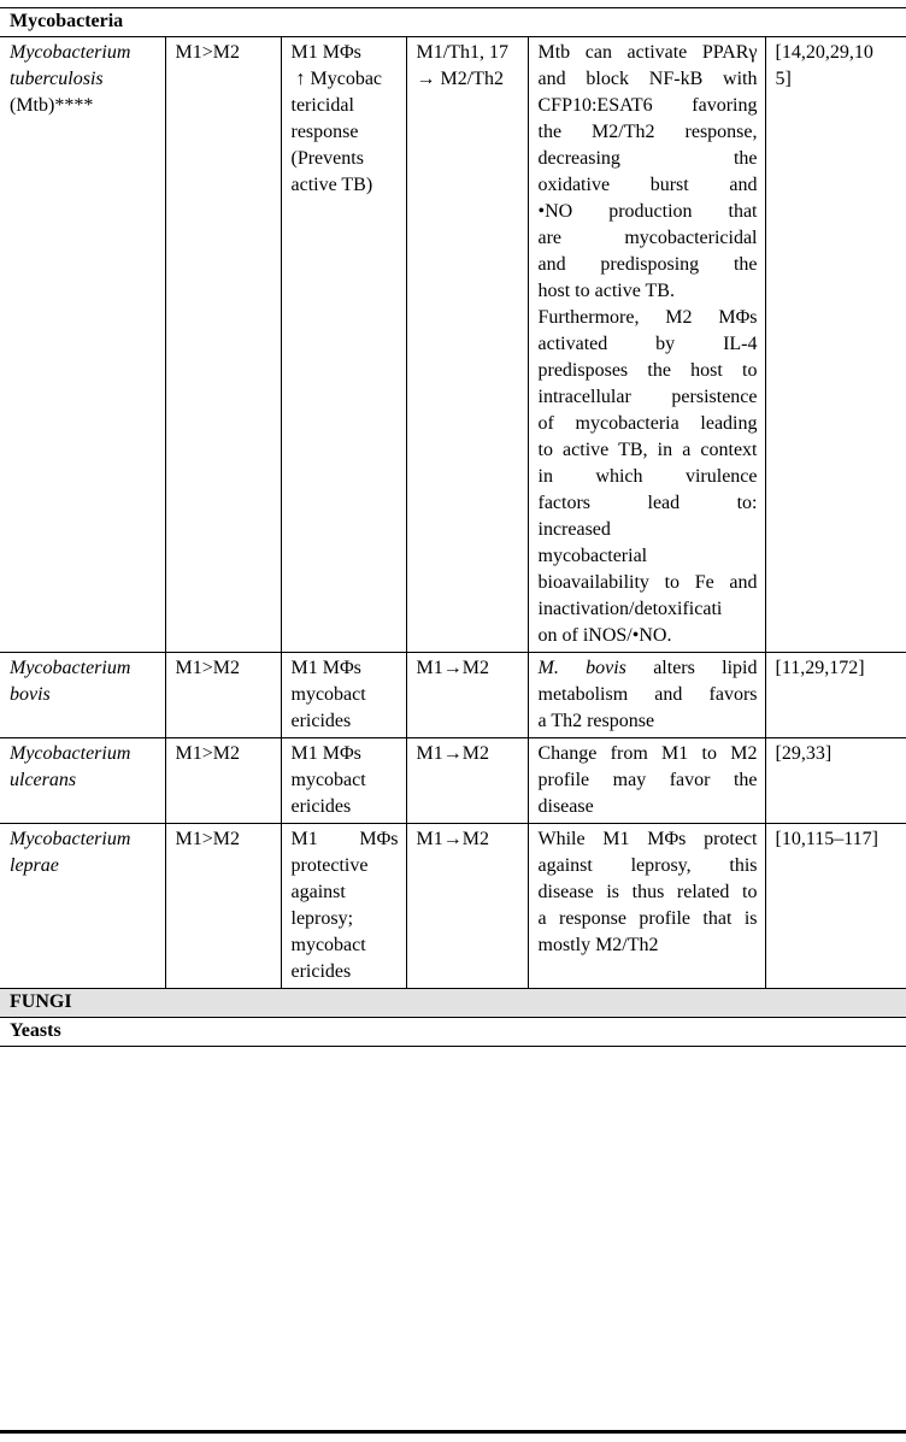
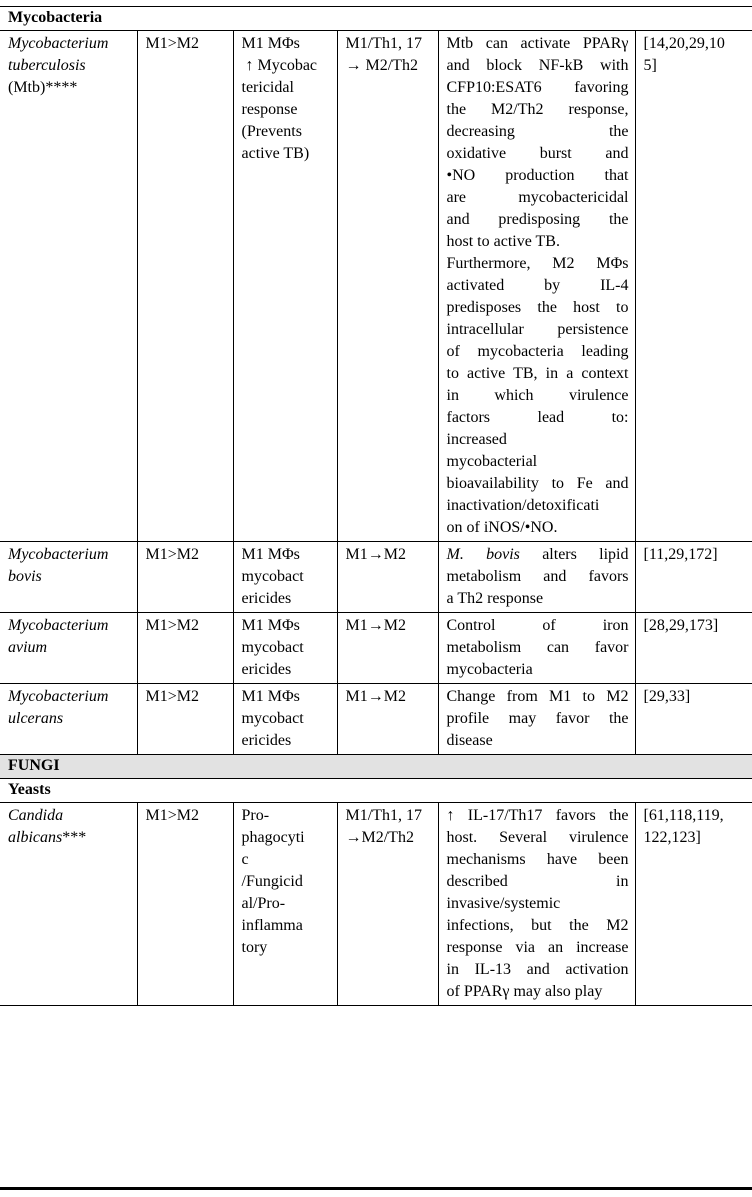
  Mycobacteria
  Mycobacteriumtuberculosis(Mtb)****	M1>M2	M1 MΦs ↑ Mycobactericidalresponse(Preventsactive TB)	M1/Th1, 17→ M2/Th2	Mtb can activate PPARγand block NF-kB withCFP10:ESAT6 favoringthe M2/Th2 response,decreasing theoxidative burst and•NO production thatare mycobactericidaland predisposing thehost to active TB.Furthermore, M2 MΦsactivated by IL-4predisposes the host tointracellular persistenceof mycobacteria leadingto active TB, in a contextin which virulencefactors lead to:increasedmycobacterialbioavailability to Fe andinactivation/detoxification of iNOS/•NO.	[14,20,29,105]
  Mycobacteriumbovis	M1>M2	M1 MΦsmycobactericides	M1→M2	M. bovis alters lipidmetabolism and favorsa Th2 response	[11,29,172]
+ Mycobacteriumavium	M1>M2	M1 MΦsmycobactericides	M1→M2	Control of ironmetabolism can favormycobacteria	[28,29,173]
  Mycobacteriumulcerans	M1>M2	M1 MΦsmycobactericides	M1→M2	Change from M1 to M2profile may favor thedisease	[29,33]
- Mycobacteriumleprae	M1>M2	M1 MΦsprotectiveagainstleprosy;mycobactericides	M1→M2	While M1 MΦs protectagainst leprosy, thisdisease is thus related toa response profile that ismostly M2/Th2	[10,115–117]
  FUNGI
  Yeasts
+ Candidaalbicans***	M1>M2	Pro-phagocytic/Fungicidal/Pro-inflammatory	M1/Th1, 17→M2/Th2	↑ IL-17/Th17 favors thehost. Several virulencemechanisms have beendescribed ininvasive/systemicinfections, but the M2response via an increasein IL-13 and activationof PPARγ may also play	[61,118,119,122,123]
